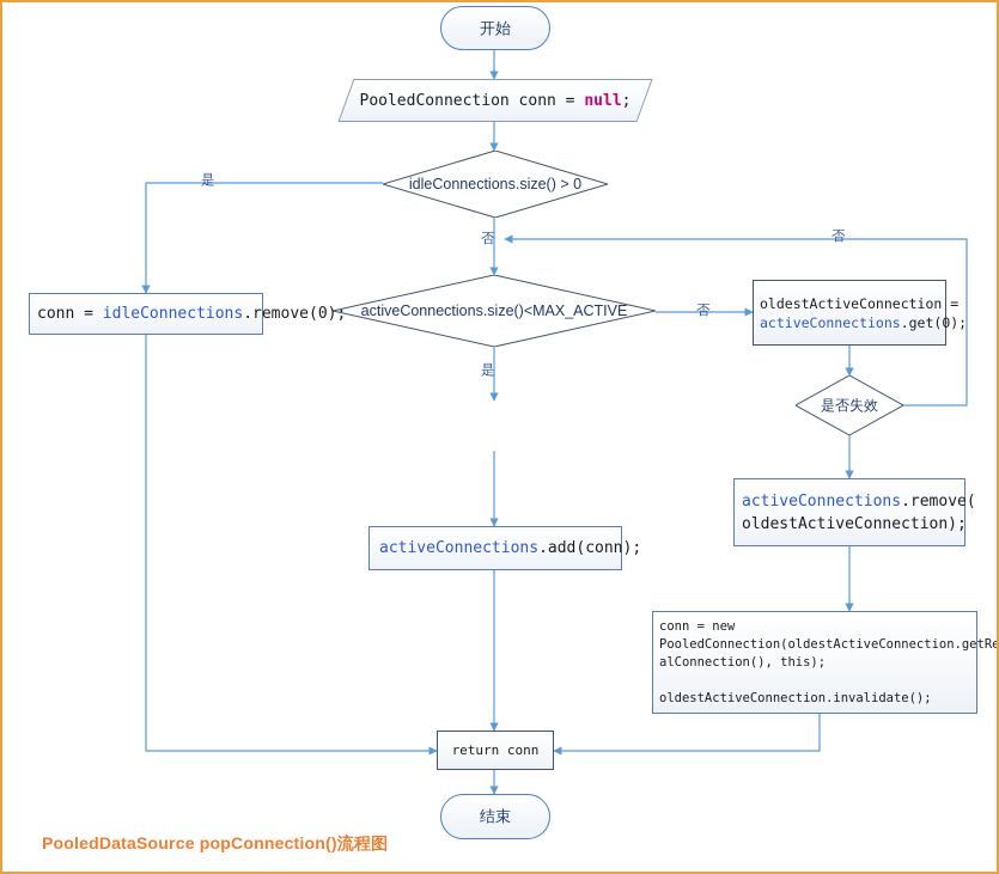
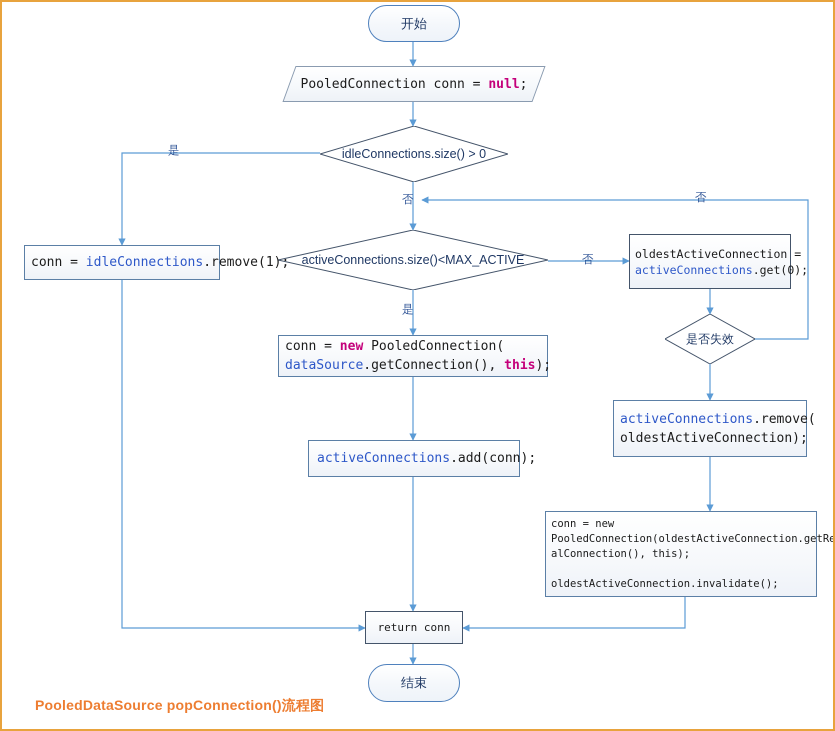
  开始
  PooledConnection conn = null;
  idleConnections.size() > 0
  activeConnections.size()<MAX_ACTIVE
  是否失效
- conn = idleConnections.remove(0);
+ conn = idleConnections.remove(1);
  oldestActiveConnection = activeConnections.get(0);
+ conn = new PooledConnection( dataSource.getConnection(), this);
  activeConnections.remove( oldestActiveConnection);
  activeConnections.add(conn);
  conn = new PooledConnection(oldestActiveConnection.getRe alConnection(), this); oldestActiveConnection.invalidate();
  return conn
  结束
  是
  否
  是
  否
  否
  PooledDataSource popConnection()流程图
